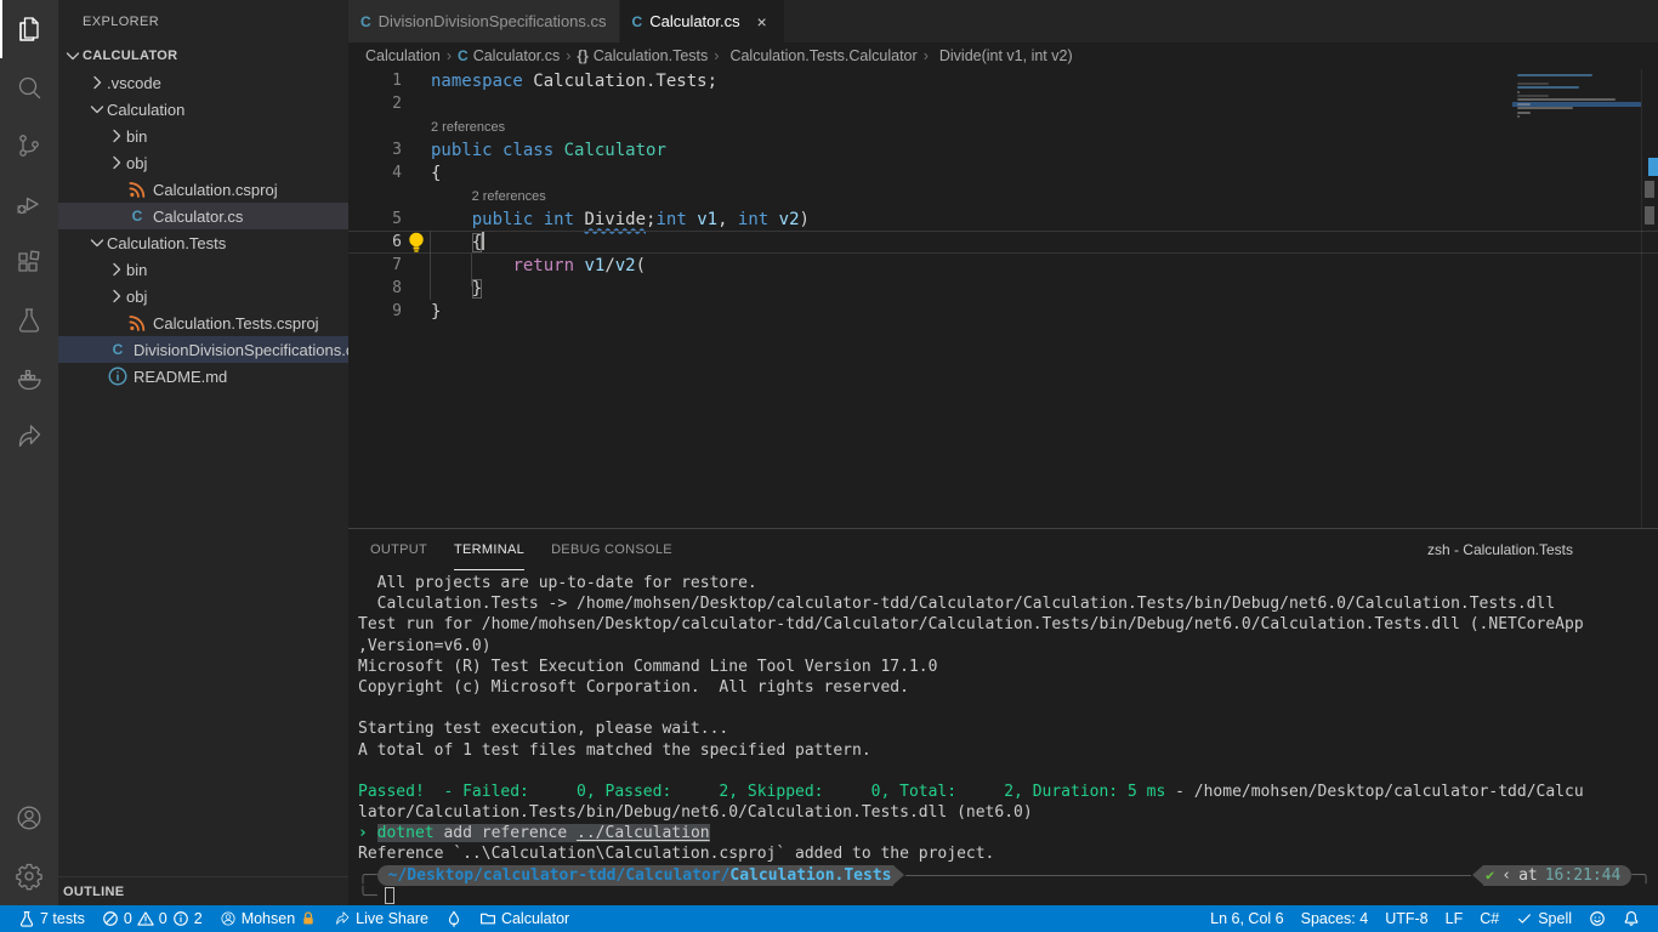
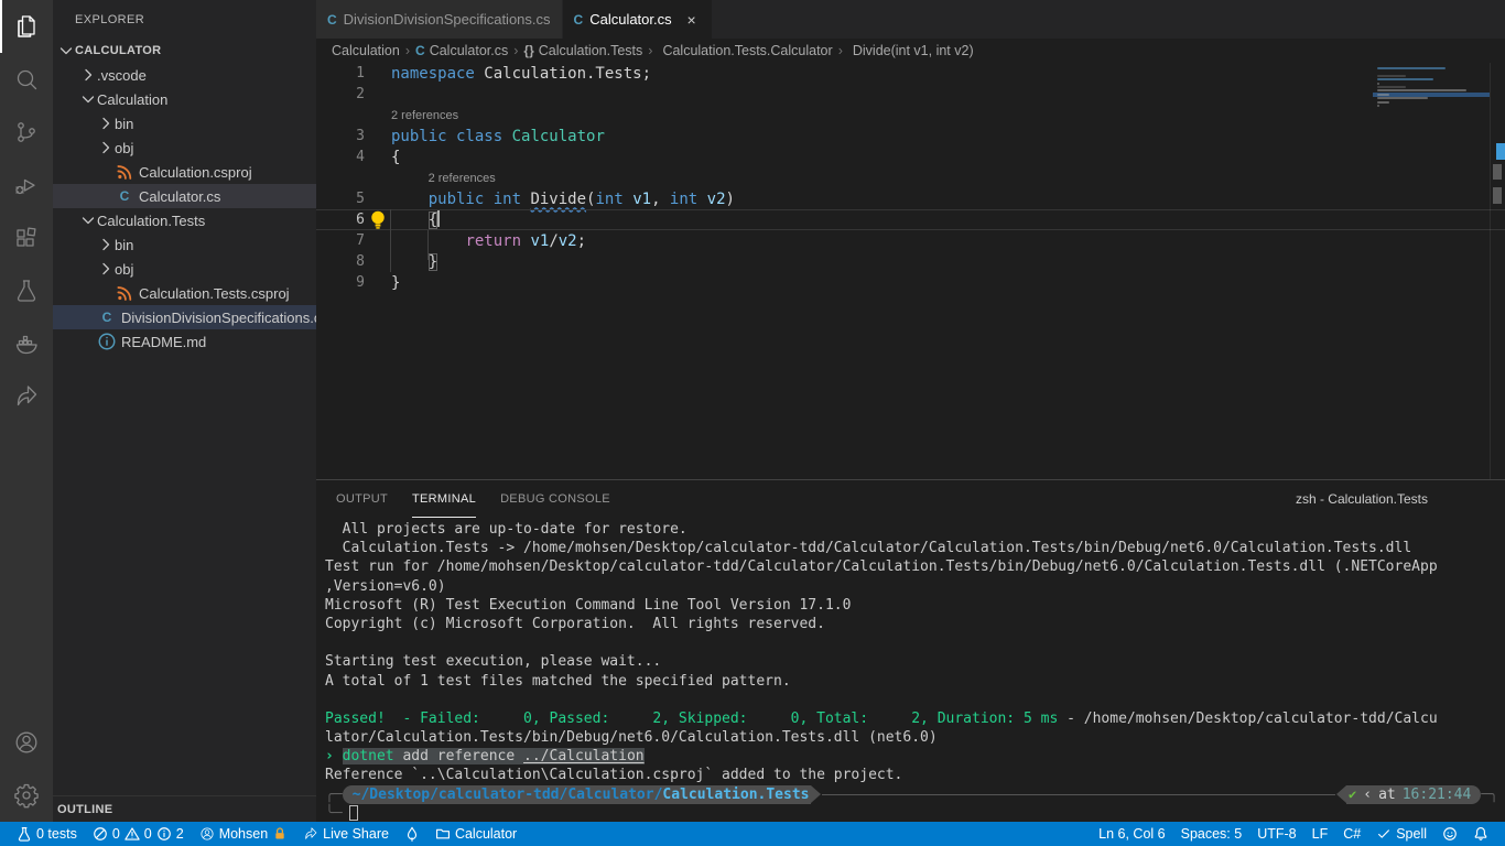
  EXPLORER
  CALCULATOR
  .vscode
  Calculation
  bin
  obj
  Calculation.csproj
  C
  Calculator.cs
  Calculation.Tests
  bin
  obj
  Calculation.Tests.csproj
  C
  DivisionDivisionSpecifications.
  README.md
  OUTLINE
  C
  DivisionDivisionSpecifications.cs
  C
  Calculator.cs
  ×
  Calculation
  ›
  C
  Calculator.cs
  ›
  {}
  Calculation.Tests
  ›
  Calculation.Tests.Calculator
  ›
  Divide(int v1, int v2)
  1
  namespace Calculation.Tests;
  2
  2 references
  3
  public class Calculator
  4
  {
  2 references
  5
- public int Divide;int v1, int v2)
+ public int Divide(int v1, int v2)
  6
  {
  7
- return v1/v2(
+ return v1/v2;
  8
  }
  9
  }
  OUTPUT
  TERMINAL
  DEBUG CONSOLE
  zsh - Calculation.Tests
  All projects are up-to-date for restore.
  Calculation.Tests -> /home/mohsen/Desktop/calculator-tdd/Calculator/Calculation.Tests/bin/Debug/net6.0/Calculation.Tests.dll
  Test run for /home/mohsen/Desktop/calculator-tdd/Calculator/Calculation.Tests/bin/Debug/net6.0/Calculation.Tests.dll (.NETCoreApp
  ,Version=v6.0)
  Microsoft (R) Test Execution Command Line Tool Version 17.1.0
  Copyright (c) Microsoft Corporation. All rights reserved.
  Starting test execution, please wait...
  A total of 1 test files matched the specified pattern.
  Passed! - Failed: 0, Passed: 2, Skipped: 0, Total: 2, Duration: 5 ms - /home/mohsen/Desktop/calculator-tdd/Calcu
  lator/Calculation.Tests/bin/Debug/net6.0/Calculation.Tests.dll (net6.0)
  › dotnet add reference ../Calculation
  Reference `..\Calculation\Calculation.csproj` added to the project.
  ╭─
  ~/Desktop/calculator-tdd/Calculator/
  Calculation.Tests
  ✔
  ‹
  at
  16:21:44
  ─╮
  ╰─
- 7 tests
+ 0 tests
  0
  0
  2
  Mohsen
  Live Share
  Calculator
  Ln 6, Col 6
- Spaces: 4
+ Spaces: 5
  UTF-8
  LF
  C#
  Spell
